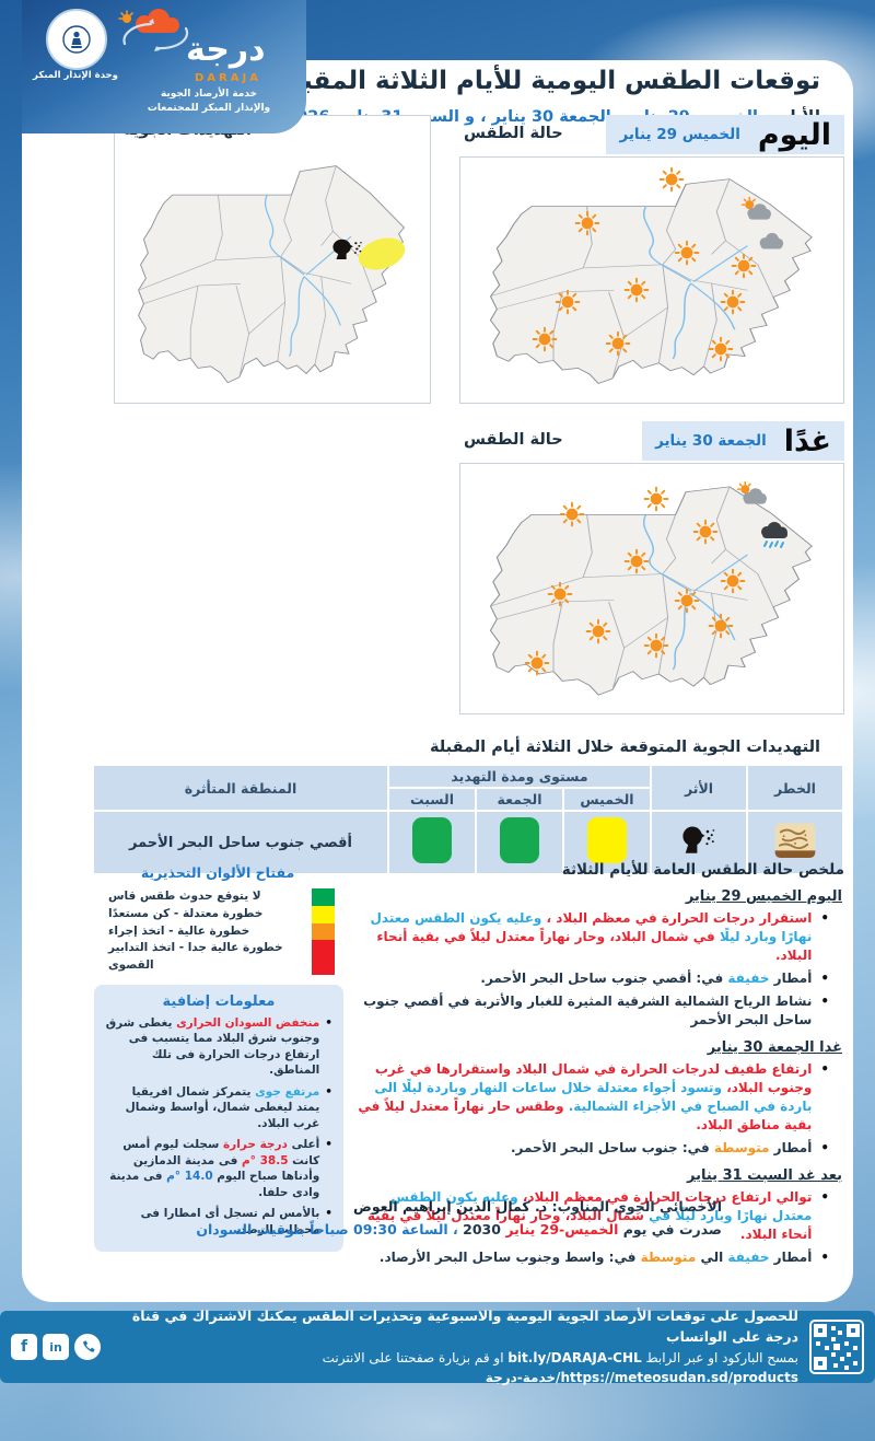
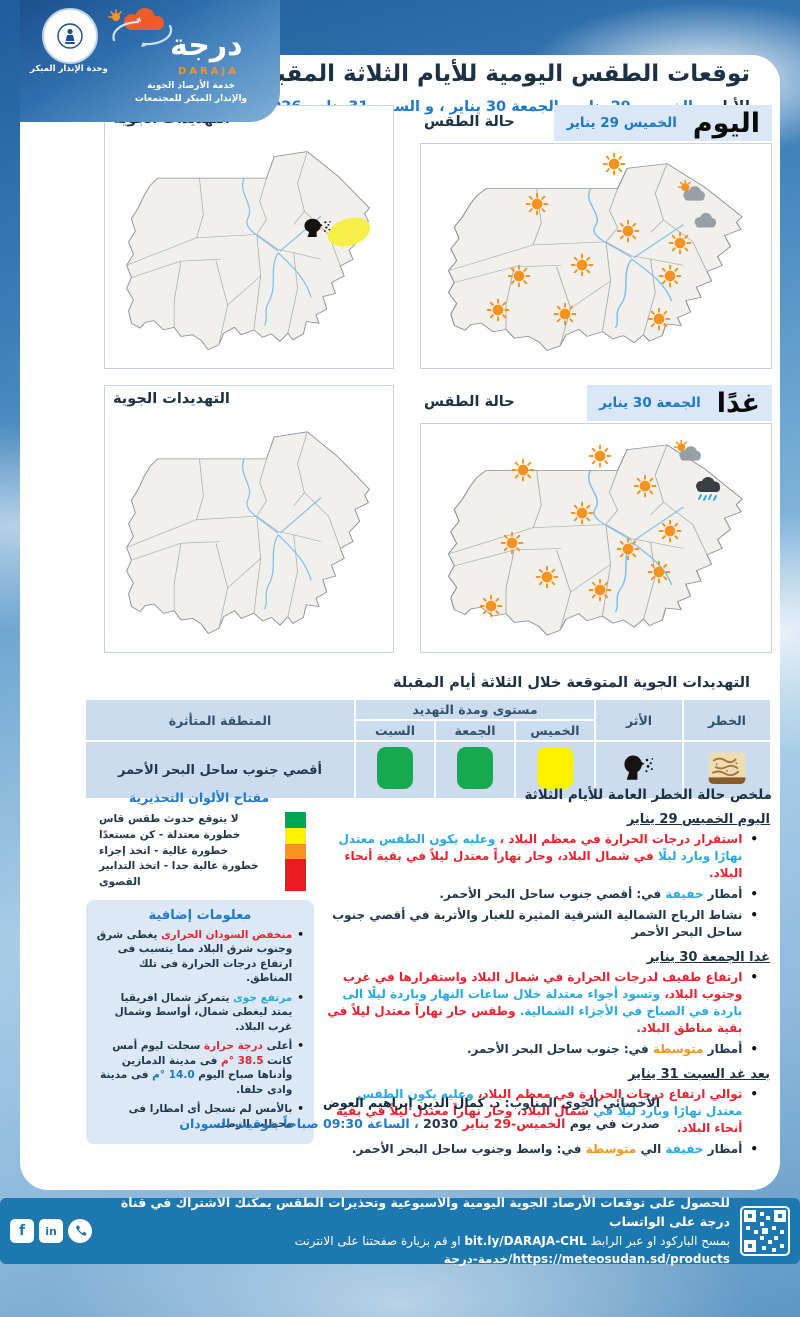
  توقعات الطقس اليومية للأيام الثلاثة المقب
  اليوم
  الخميس 29 يناير
  حالة الطقس
  غدًا
  الجمعة 30 يناير
  حالة الطقس
+ التهديدات الجوية
  التهديدات الجوية المتوقعة خلال الثلاثة أيام المقبلة
  الخطر	الأثر	مستوى ومدة التهديد	المنطقة المتأثرة
  الخميس	الجمعة	السبت
  					أقصي جنوب ساحل البحر الأحمر
  مفتاح الألوان التحذيرية
  لا يتوقع حدوث طقس قاس
  خطورة معتدلة - كن مستعدًا
  خطورة عالية - اتخذ إجراء
  خطورة عالية جدا - اتخذ التدابير القصوى
  معلومات إضافية
  •
  منخفض السودان الحرارى يغطى شرق وجنوب شرق البلاد مما يتسبب فى ارتفاع درجات الحرارة فى تلك المناطق.
  •
  مرتفع جوى يتمركز شمال افريقيا يمتد ليغطى شمال، أواسط وشمال غرب البلاد.
  •
  أعلى درجة حرارة سجلت ليوم أمس كانت 38.5 °م فى مدينة الدمازين وأدناها صباح اليوم 14.0 °م فى مدينة وادى حلفا.
  •
  بالأمس لم تسجل أى امطارا فى محطات الرصد.
- ملخص حالة الطقس العامة للأيام الثلاثة
+ ملخص حالة الخطر العامة للأيام الثلاثة
  اليوم الخميس 29 يناير
  •
  استقرار درجات الحرارة في معظم البلاد ، وعليه يكون الطقس معتدل نهارًا وبارد ليلًا في شمال البلاد، وحار نهاراً معتدل ليلاً في بقية أنحاء البلاد.
  •
  أمطار خفيفة في: أقصي جنوب ساحل البحر الأحمر.
  •
  نشاط الرياح الشمالية الشرقية المثيرة للغبار والأتربة في أقصي جنوب ساحل البحر الأحمر
  غدا الجمعة 30 يناير
  •
  ارتفاع طفيف لدرجات الحرارة في شمال البلاد واستقرارها في غرب وجنوب البلاد، وتسود أجواء معتدلة خلال ساعات النهار وباردة ليلًا الى باردة في الصباح في الأجزاء الشمالية. وطقس حار نهاراً معتدل ليلاً في بقية مناطق البلاد.
  •
  أمطار متوسطة في: جنوب ساحل البحر الأحمر.
  بعد غد السبت 31 يناير
  •
  توالي ارتفاع درجات الحرارة في معظم البلاد، وعليه يكون الطقس معتدل نهارًا وبارد ليلًا في شمال البلاد، وحار نهاراً معتدل ليلاً في بقية أنحاء البلاد.
  •
- أمطار خفيفة الي متوسطة في: واسط وجنوب ساحل البحر الأرصاد.
+ أمطار خفيفة الي متوسطة في: واسط وجنوب ساحل البحر الأحمر.
  الأخصائي الجوي المناوب: د. كمال الدين إبراهيم العوض
  صدرت في يوم الخميس-29 يناير 2030 ، الساعة 09:30 صباحاً بتوقيت السودان
  درجة
  DARAJA
  خدمة الأرصاد الجوية
  والإنذار المبكر للمجتمعات
  وحدة الإنذار المبكر
  للحصول على توقعات الأرصاد الجوية اليومية والاسبوعية وتحذيرات الطقس يمكنك الاشتراك في قناة درجة على الواتساب
  بمسح الباركود او عبر الرابط bit.ly/DARAJA-CHL او قم بزيارة صفحتنا على الانترنت https://meteosudan.sd/products/خدمة-درجة
  f
  in
